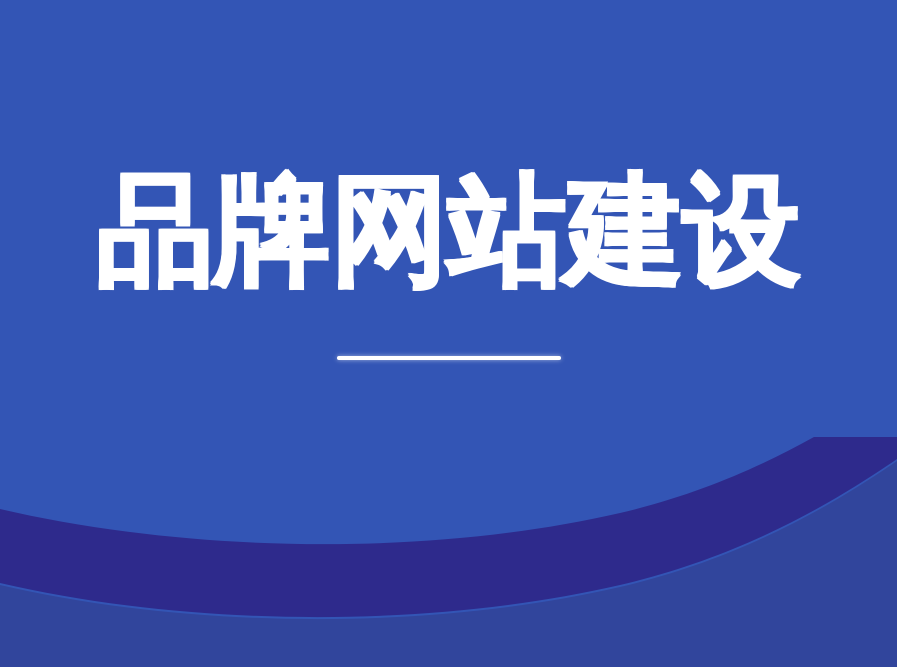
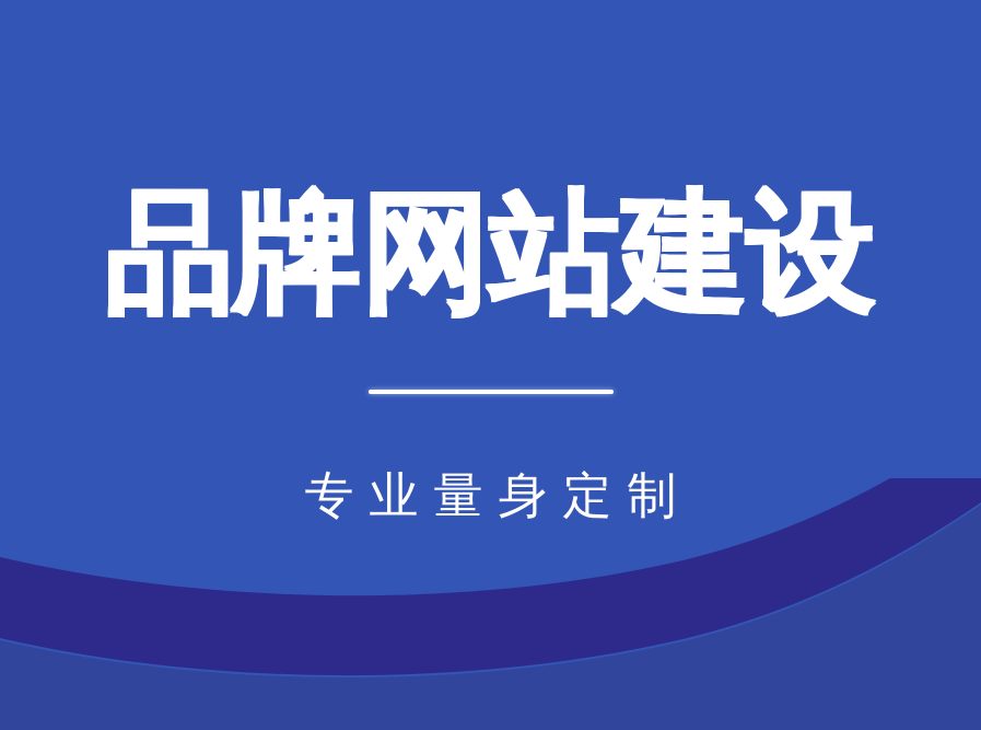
  品牌网站建设
+ 专业量身定制
